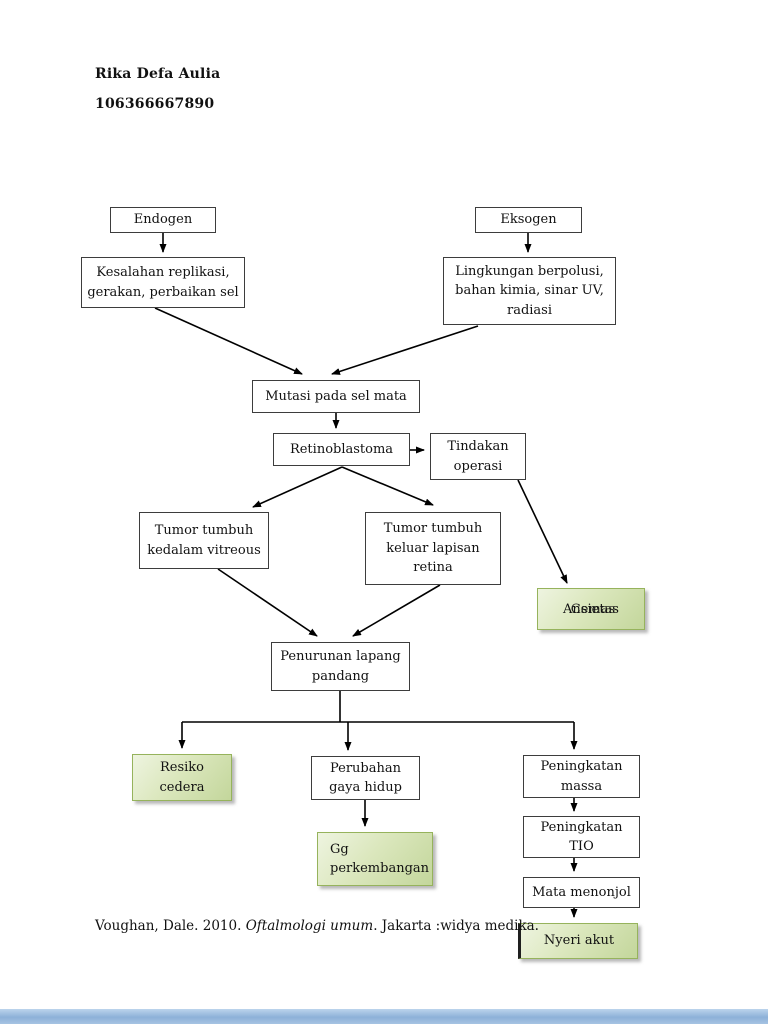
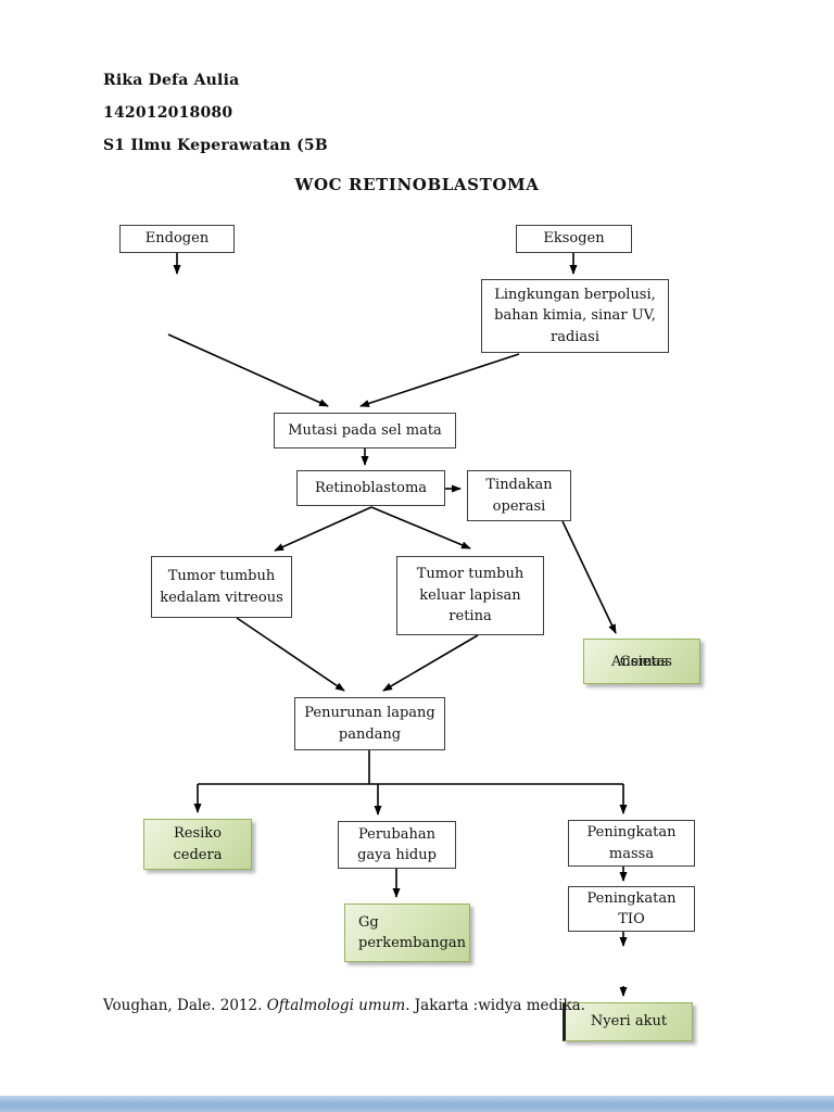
  Rika Defa Aulia
- 106366667890
+ 142012018080
+ S1 Ilmu Keperawatan (5B
+ WOC RETINOBLASTOMA
  Endogen
  Eksogen
- Kesalahan replikasi,
- gerakan, perbaikan sel
  Lingkungan berpolusi,
  bahan kimia, sinar UV,
  radiasi
  Mutasi pada sel mata
  Retinoblastoma
  Tindakan
  operasi
  Tumor tumbuh
  kedalam vitreous
  Tumor tumbuh
  keluar lapisan
  retina
  Ansietas
  Cemas
  Penurunan lapang
  pandang
  Resiko
  cedera
  Perubahan
  gaya hidup
  Peningkatan
  massa
  Gg
  perkembangan
  Peningkatan
  TIO
- Mata menonjol
  Nyeri akut
- Voughan, Dale. 2010. Oftalmologi umum. Jakarta :widya medika.
+ Voughan, Dale. 2012. Oftalmologi umum. Jakarta :widya medika.
